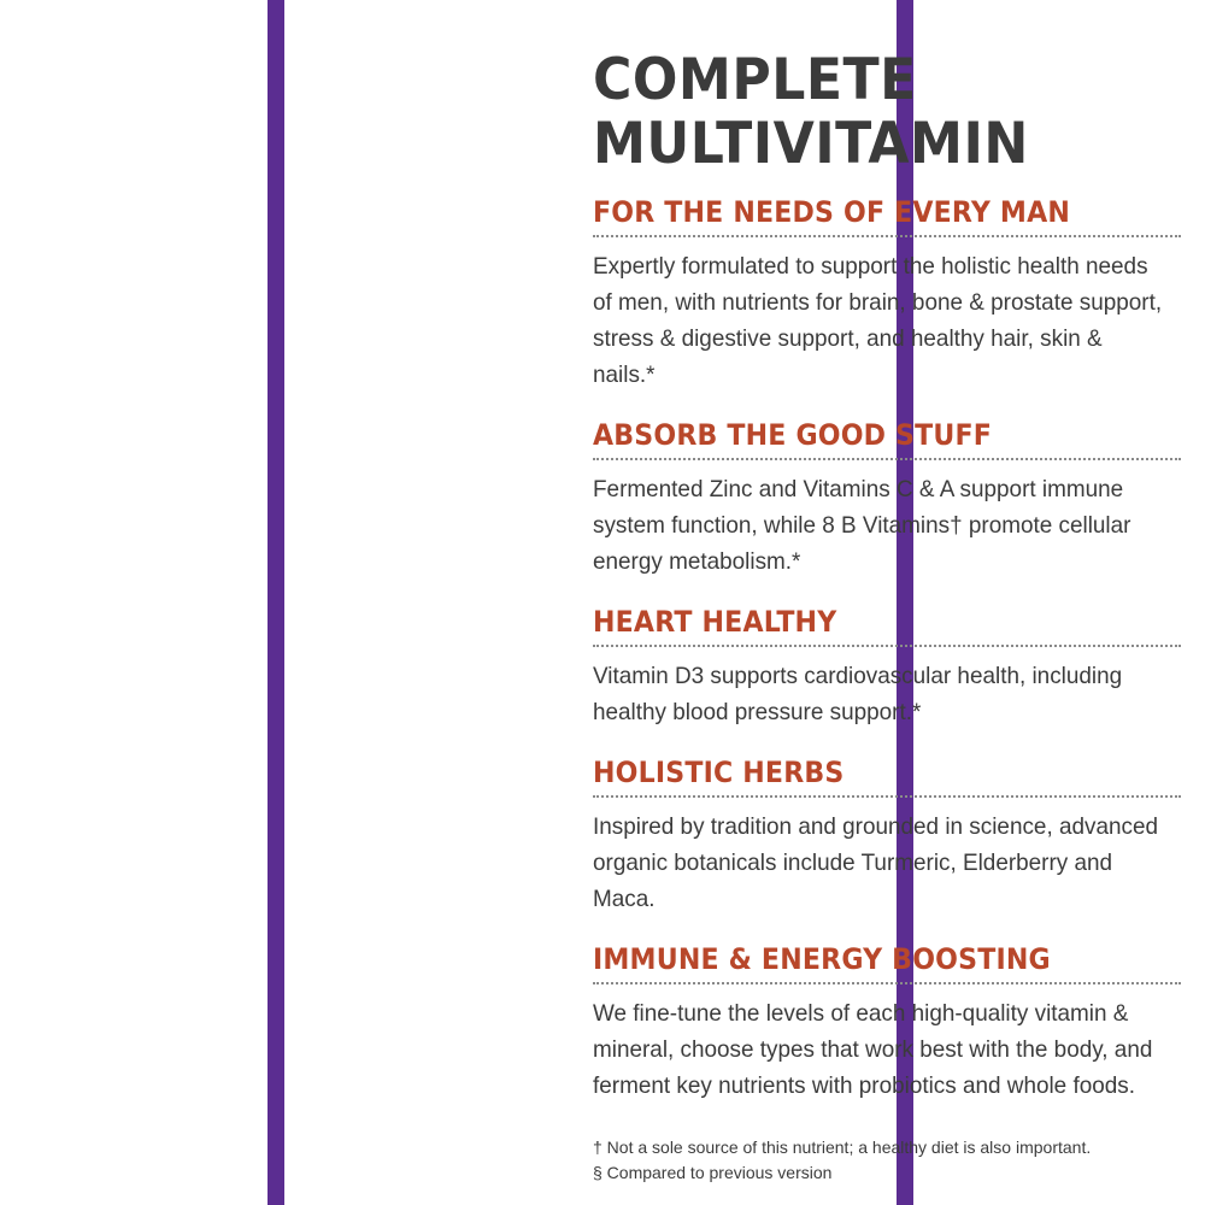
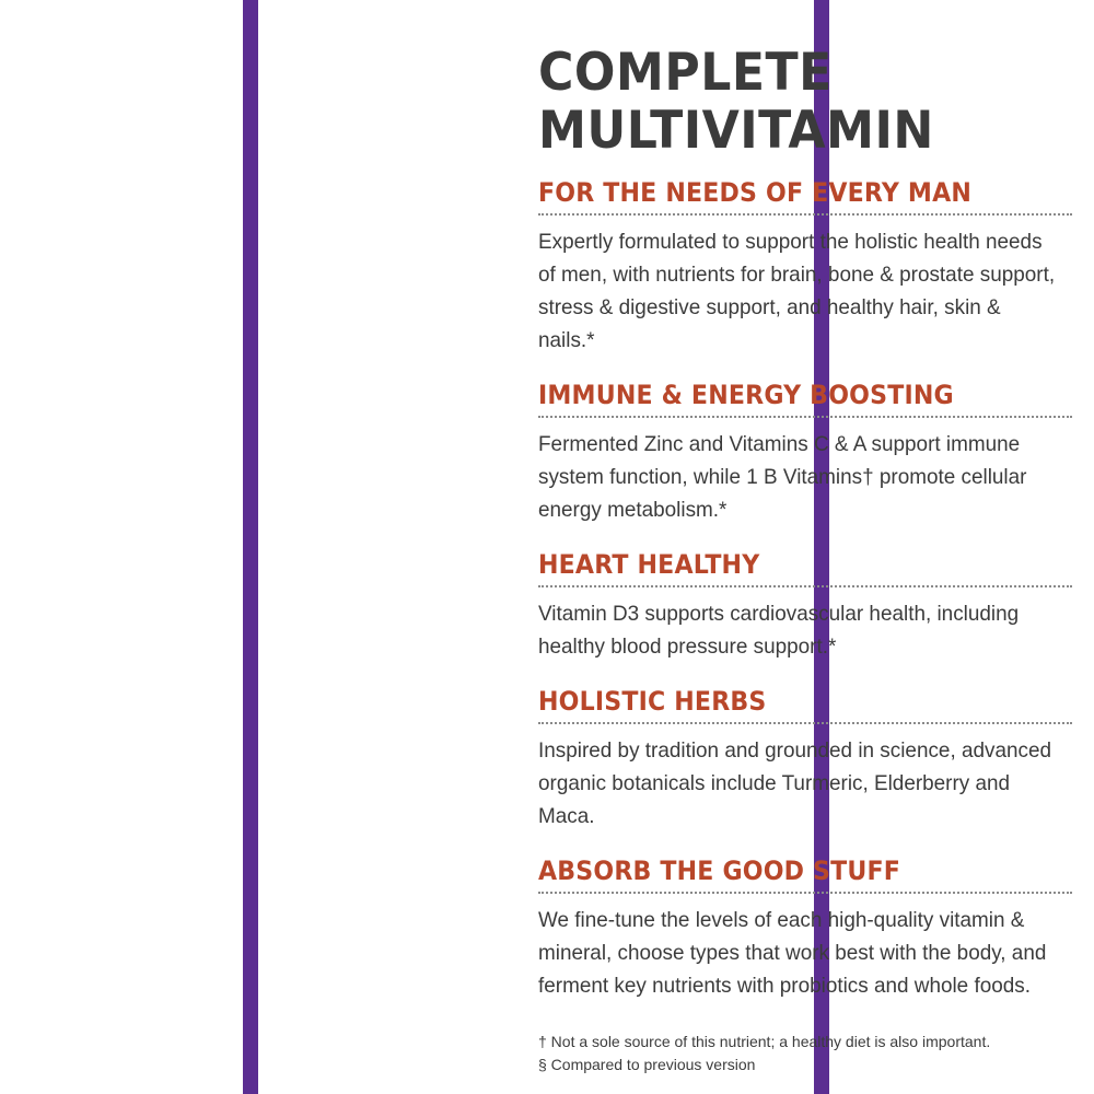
  COMPLETE MULTIVITAMIN
  FOR THE NEEDS OF EVERY MAN
  Expertly formulated to support the holistic health needs of men, with nutrients for brain, bone & prostate support, stress & digestive support, and healthy hair, skin & nails.*
- ABSORB THE GOOD STUFF
+ IMMUNE & ENERGY BOOSTING
- Fermented Zinc and Vitamins C & A support immune system function, while 8 B Vitamins† promote cellular energy metabolism.*
+ Fermented Zinc and Vitamins C & A support immune system function, while 1 B Vitamins† promote cellular energy metabolism.*
  HEART HEALTHY
  Vitamin D3 supports cardiovascular health, including healthy blood pressure support.*
  HOLISTIC HERBS
  Inspired by tradition and grounded in science, advanced organic botanicals include Turmeric, Elderberry and Maca.
- IMMUNE & ENERGY BOOSTING
+ ABSORB THE GOOD STUFF
  We fine-tune the levels of each high-quality vitamin & mineral, choose types that work best with the body, and ferment key nutrients with probiotics and whole foods.
  † Not a sole source of this nutrient; a healthy diet is also important.
  § Compared to previous version
